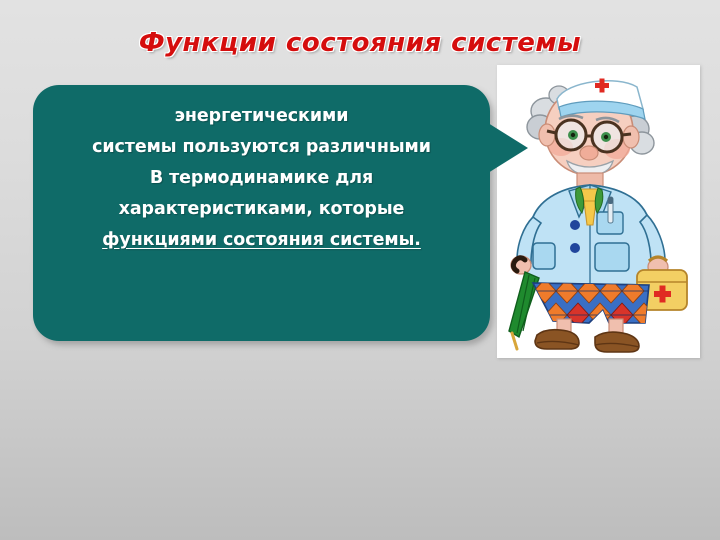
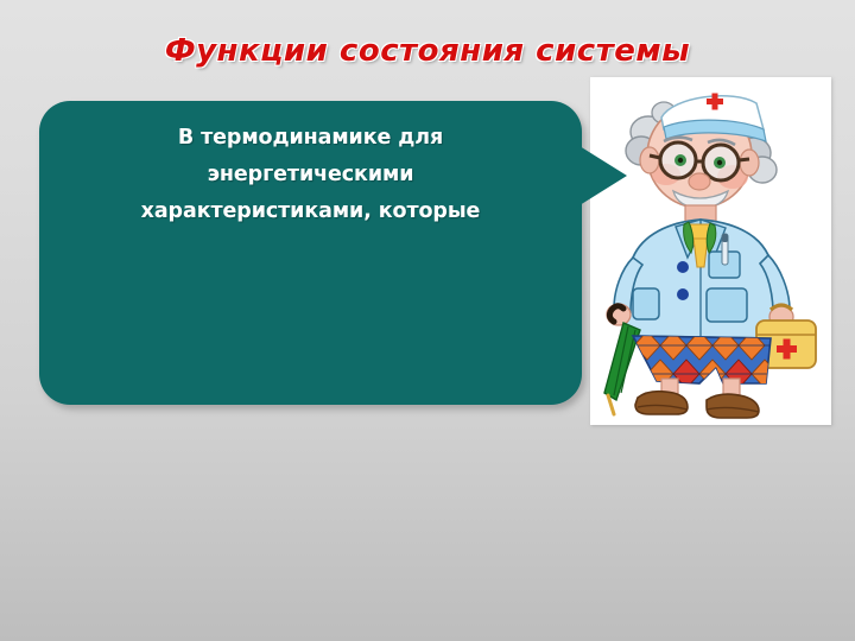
  Функции состояния системы
- энергетическими
+ В термодинамике для
- системы пользуются различными
- В термодинамике для
+ энергетическими
  характеристиками, которые
- функциями состояния системы.
